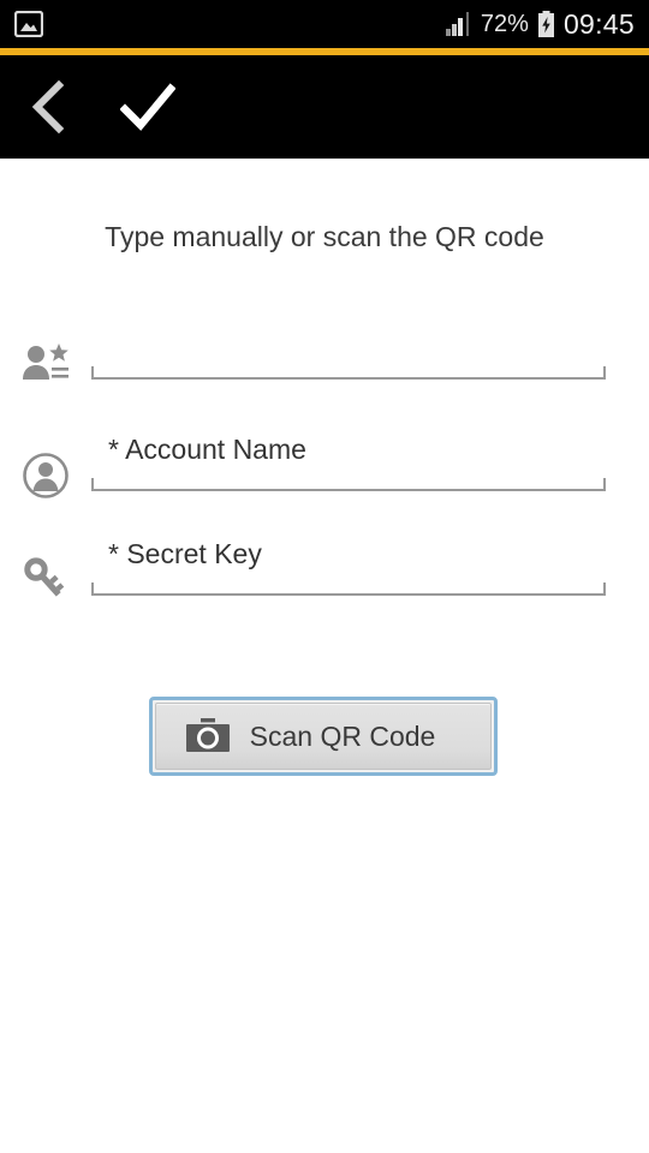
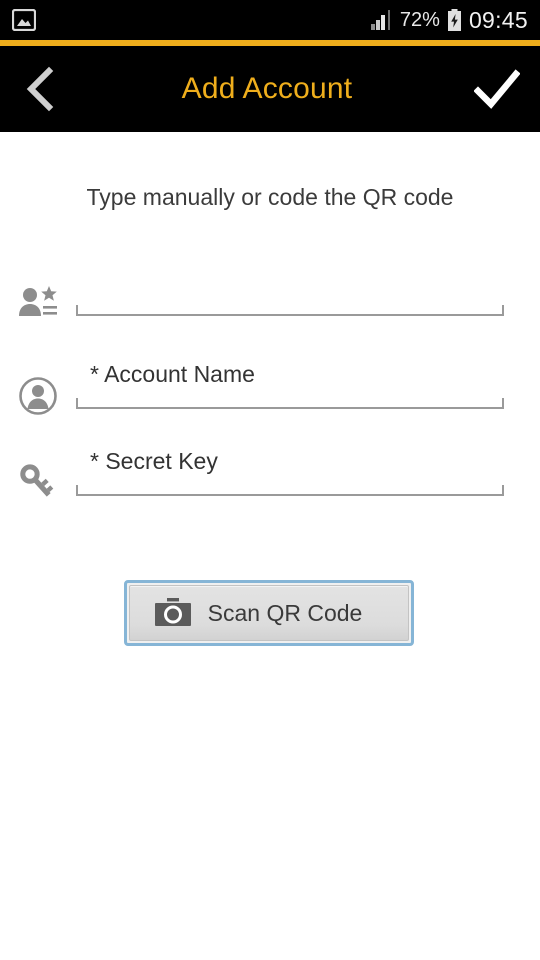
  72%
  09:45
+ Add Account
- Type manually or scan the QR code
+ Type manually or code the QR code
  * Account Name
  * Secret Key
  Scan QR Code
